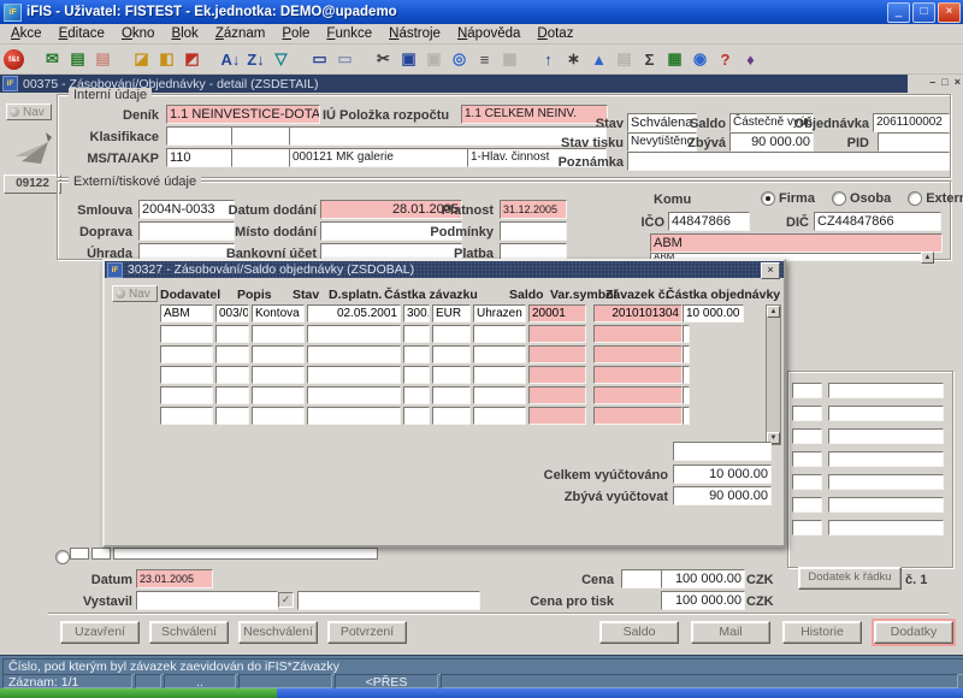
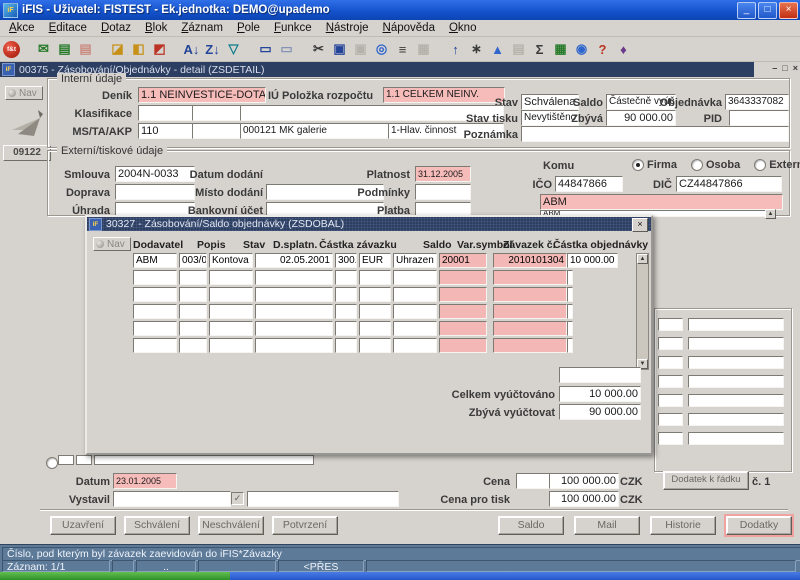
  iFIS - Uživatel: FISTEST - Ek.jednotka: DEMO@upademo
  _
  □
  ×
  Akce
  Editace
- Okno
+ Dotaz
  Blok
  Záznam
  Pole
  Funkce
  Nástroje
  Nápověda
- Dotaz
+ Okno
  ✉
  ▤
  ▤
  ◪
  ◧
  ◩
  A↓
  Z↓
  ▽
  ▭
  ▭
  ✂
  ▣
  ▣
  ◎
  ≡
  ▦
  ↑
  ∗
  ▲
  ▤
  Σ
  ▦
  ◉
  ?
  ♦
  00375 - Zásobování/Objednávky - detail (ZSDETAIL)
  –
  □
  ×
  Nav
  09122
  Interní údaje
  Deník
  1.1 NEINVESTICE-DOTA
  IÚ Položka rozpočtu
  1.1 CELKEM NEINV.
  Stav
  Schválena
  Saldo
  Částečně vyúč
  Objednávka
- 2061100002
+ 3643337082
  Klasifikace
  Stav tisku
  Nevytištěno
  Zbývá
  90 000.00
  PID
  MS/TA/AKP
  110
  000121 MK galerie
  1-Hlav. činnost
  Poznámka
  Externí/tiskové údaje
  Smlouva
  2004N-0033
  Datum dodání
- 28.01.2005
  Platnost
  31.12.2005
  Doprava
  Místo dodání
  Podmínky
  Úhrada
  Bankovní účet
  Platba
  Komu
  Firma
  Osoba
  Exter
  IČO
  44847866
  DIČ
  CZ44847866
  ABM
  ABM
  Datum
  23.01.2005
  Vystavil
  ✓
  Cena
  100 000.00
  CZK
  Cena pro tisk
  100 000.00
  CZK
  Dodatek k řádku
  č. 1
  Uzavření
  Schválení
  Neschválení
  Potvrzení
  Saldo
  Mail
  Historie
  Dodatky
  30327 - Zásobování/Saldo objednávky (ZSDOBAL)
  ×
  Nav
  Dodavatel
  Popis
  Stav
  D.splatn.
  Částka závazku
  Saldo
  Var.symbol
  Závazek č.
  Částka objednávky
  ABM
  Kontova
  02.05.2001
  EUR
  Uhrazen
  20001
  2010101304
  10 000.00
  Celkem vyúčtováno
  10 000.00
  Zbývá vyúčtovat
  90 000.00
  Číslo, pod kterým byl závazek zaevidován do iFIS*Závazky
  Záznam: 1/1
  ..
  <PŘES
